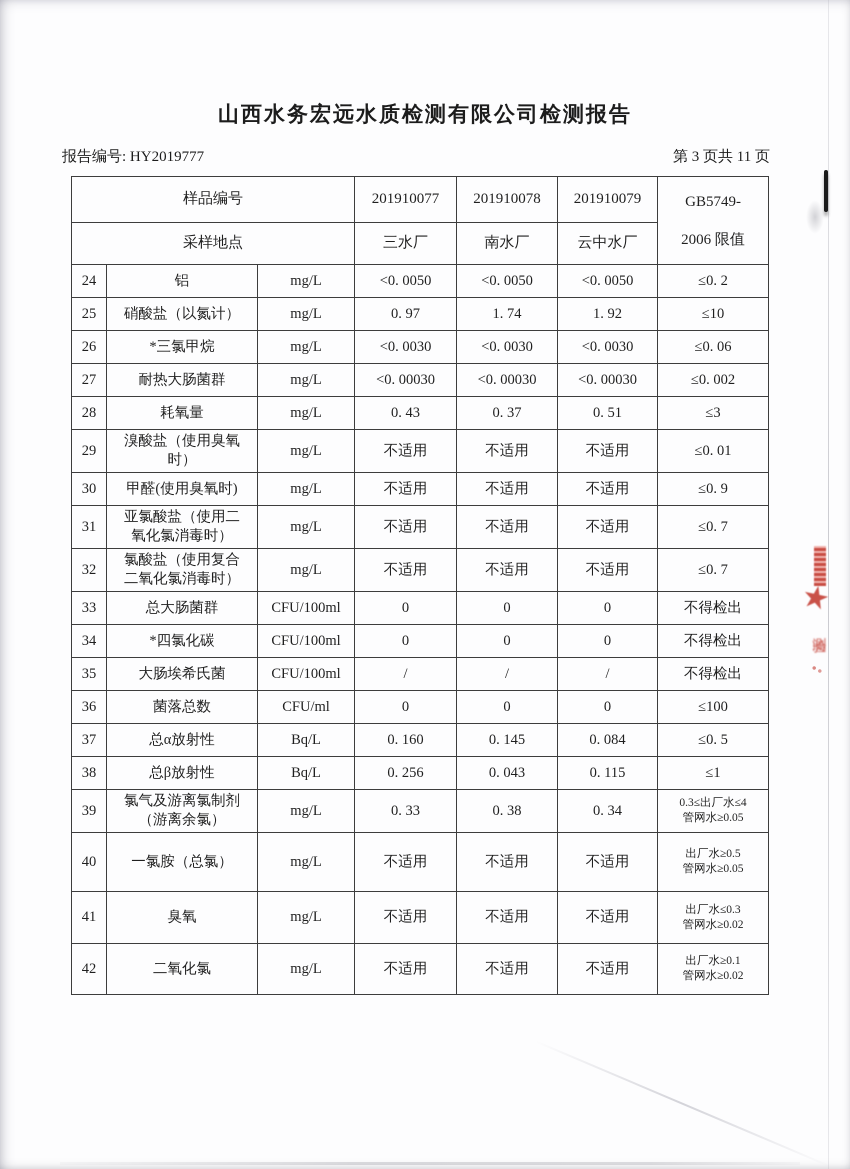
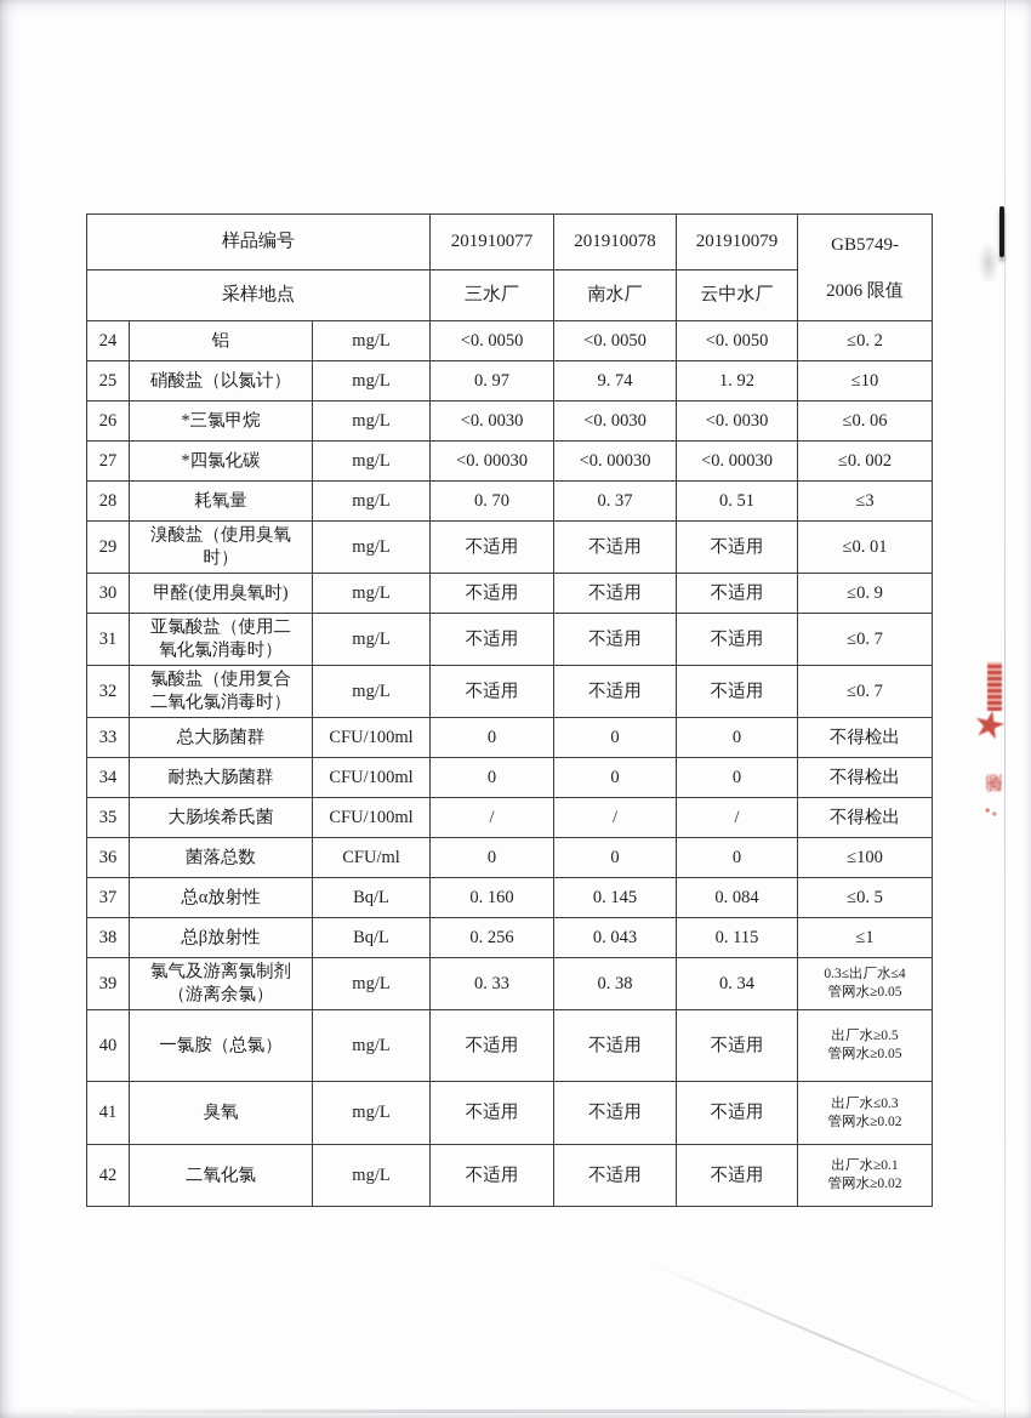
- 山西水务宏远水质检测有限公司检测报告
- 报告编号: HY2019777
- 第 3 页共 11 页
  样品编号	201910077	201910078	201910079	GB5749- 2006 限值
  采样地点	三水厂	南水厂	云中水厂
  24	铝	mg/L	<0. 0050	<0. 0050	<0. 0050	≤0. 2
- 25	硝酸盐（以氮计）	mg/L	0. 97	1. 74	1. 92	≤10
+ 25	硝酸盐（以氮计）	mg/L	0. 97	9. 74	1. 92	≤10
  26	*三氯甲烷	mg/L	<0. 0030	<0. 0030	<0. 0030	≤0. 06
- 27	耐热大肠菌群	mg/L	<0. 00030	<0. 00030	<0. 00030	≤0. 002
+ 27	*四氯化碳	mg/L	<0. 00030	<0. 00030	<0. 00030	≤0. 002
- 28	耗氧量	mg/L	0. 43	0. 37	0. 51	≤3
+ 28	耗氧量	mg/L	0. 70	0. 37	0. 51	≤3
  29	溴酸盐（使用臭氧 时）	mg/L	不适用	不适用	不适用	≤0. 01
  30	甲醛(使用臭氧时)	mg/L	不适用	不适用	不适用	≤0. 9
  31	亚氯酸盐（使用二 氧化氯消毒时）	mg/L	不适用	不适用	不适用	≤0. 7
  32	氯酸盐（使用复合 二氧化氯消毒时）	mg/L	不适用	不适用	不适用	≤0. 7
  33	总大肠菌群	CFU/100ml	0	0	0	不得检出
- 34	*四氯化碳	CFU/100ml	0	0	0	不得检出
+ 34	耐热大肠菌群	CFU/100ml	0	0	0	不得检出
  35	大肠埃希氏菌	CFU/100ml	/	/	/	不得检出
  36	菌落总数	CFU/ml	0	0	0	≤100
  37	总α放射性	Bq/L	0. 160	0. 145	0. 084	≤0. 5
  38	总β放射性	Bq/L	0. 256	0. 043	0. 115	≤1
  39	氯气及游离氯制剂 （游离余氯）	mg/L	0. 33	0. 38	0. 34	0.3≤出厂水≤4 管网水≥0.05
  40	一氯胺（总氯）	mg/L	不适用	不适用	不适用	出厂水≥0.5 管网水≥0.05
  41	臭氧	mg/L	不适用	不适用	不适用	出厂水≤0.3 管网水≥0.02
  42	二氧化氯	mg/L	不适用	不适用	不适用	出厂水≥0.1 管网水≥0.02
